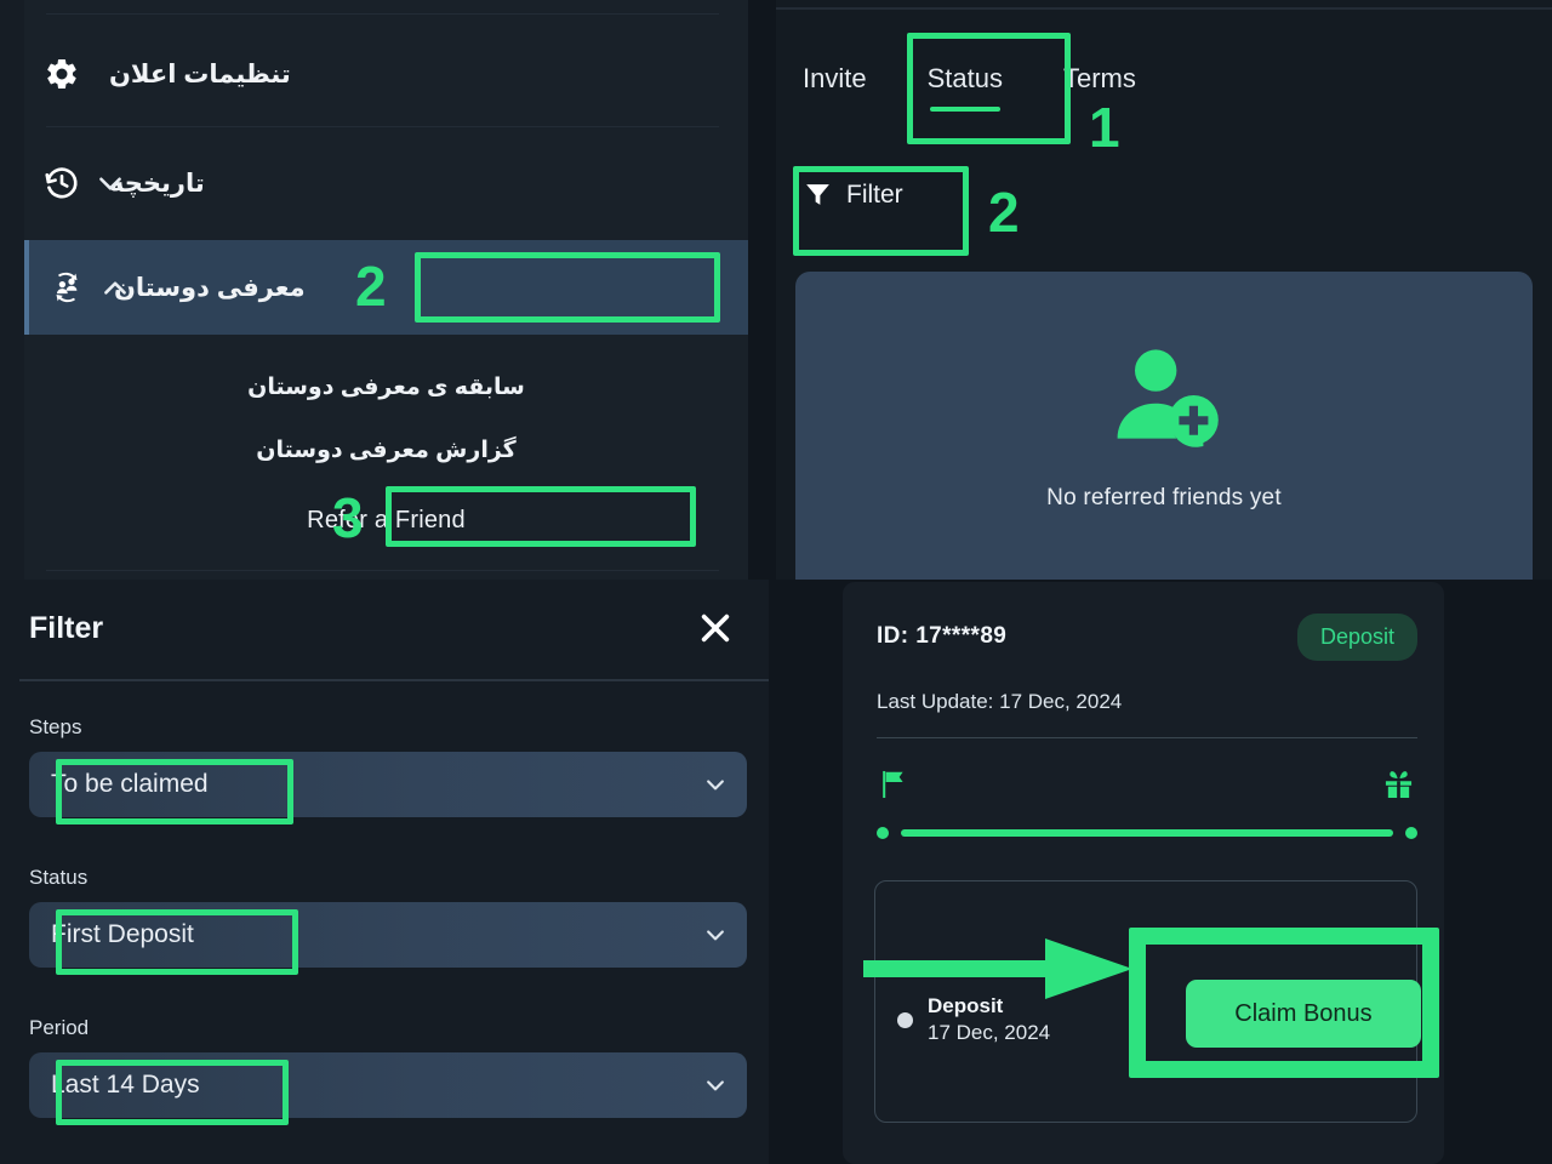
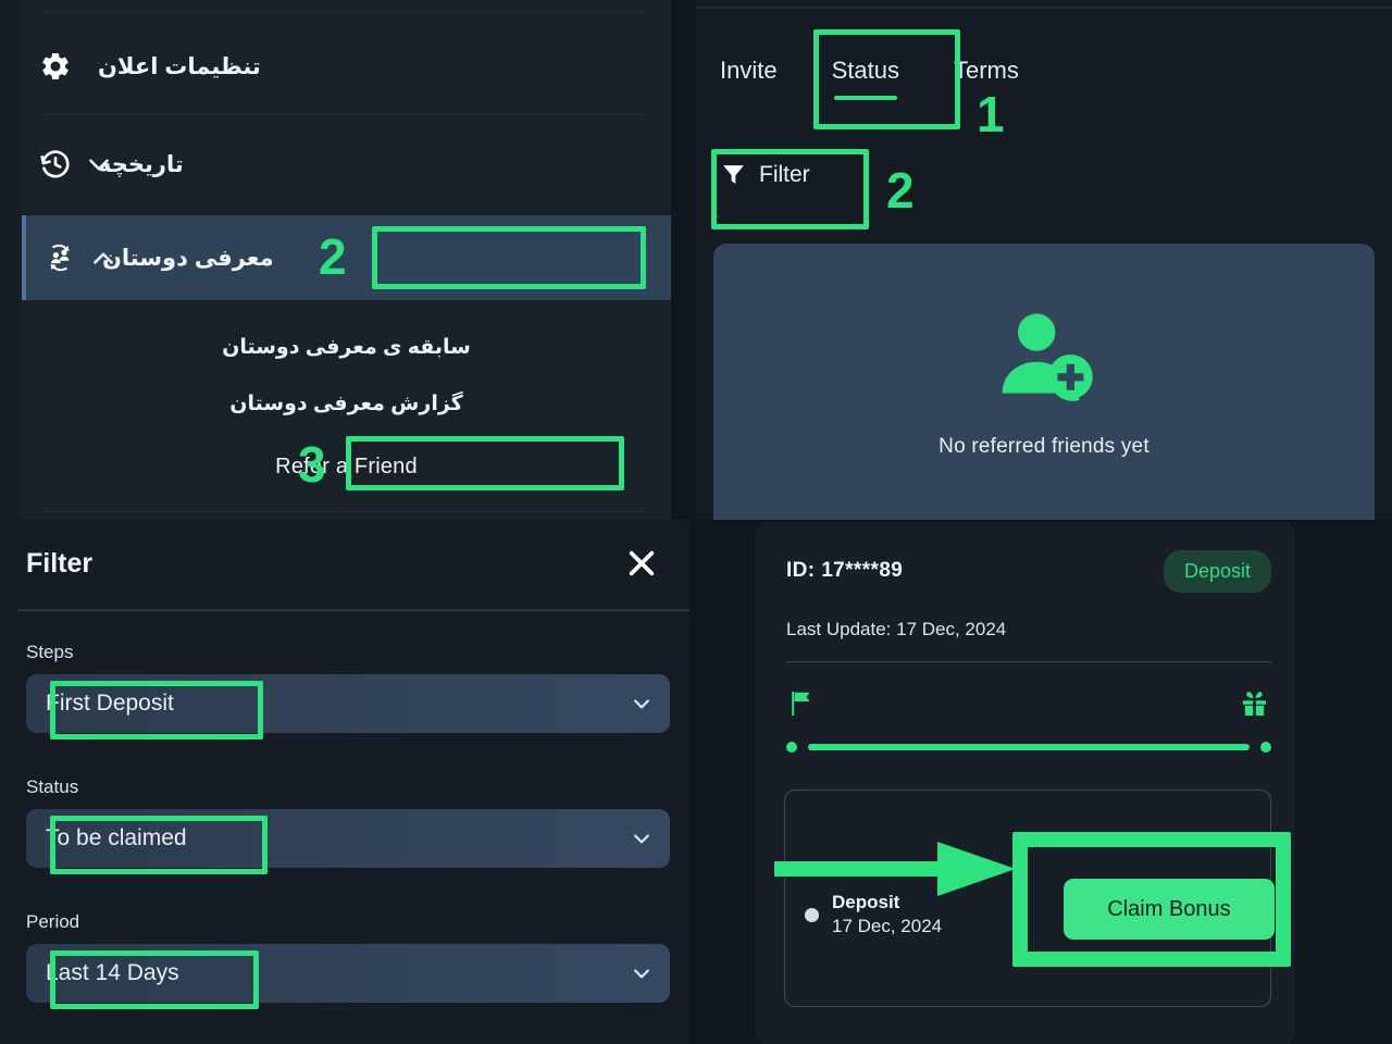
  تنظیمات اعلان
  تاریخچ
  معرفی دوستان
  سابقه ی معرفی دوستان
  گزارش معرفی دوستان
  Refer a Friend
  2
  3
  Invite
  Status
  Terms
  Filter
  No referred friends yet
  1
  2
  Filter
  Steps
- To be claimed
+ First Deposit
  Status
- First Deposit
+ To be claimed
  Period
  Last 14 Days
  ID: 17****89
  Deposit
  Last Update: 17 Dec, 2024
  Deposit
  17 Dec, 2024
  Claim Bonus
